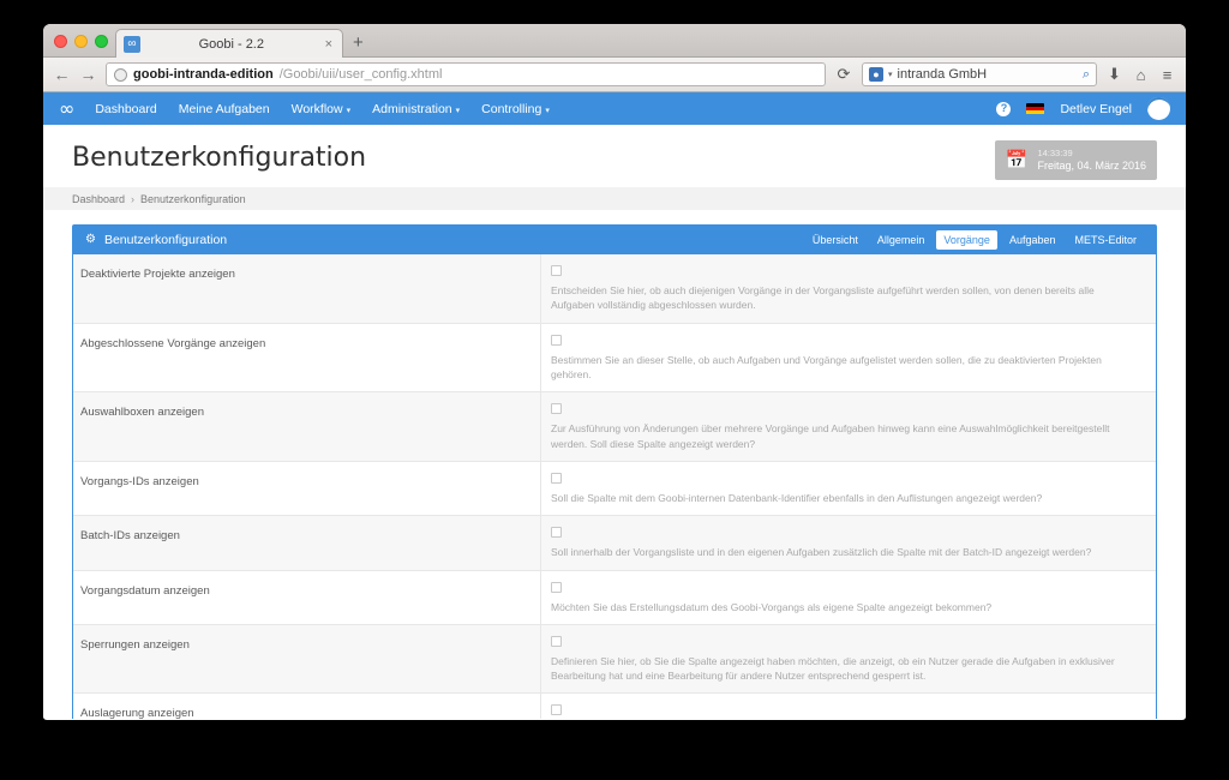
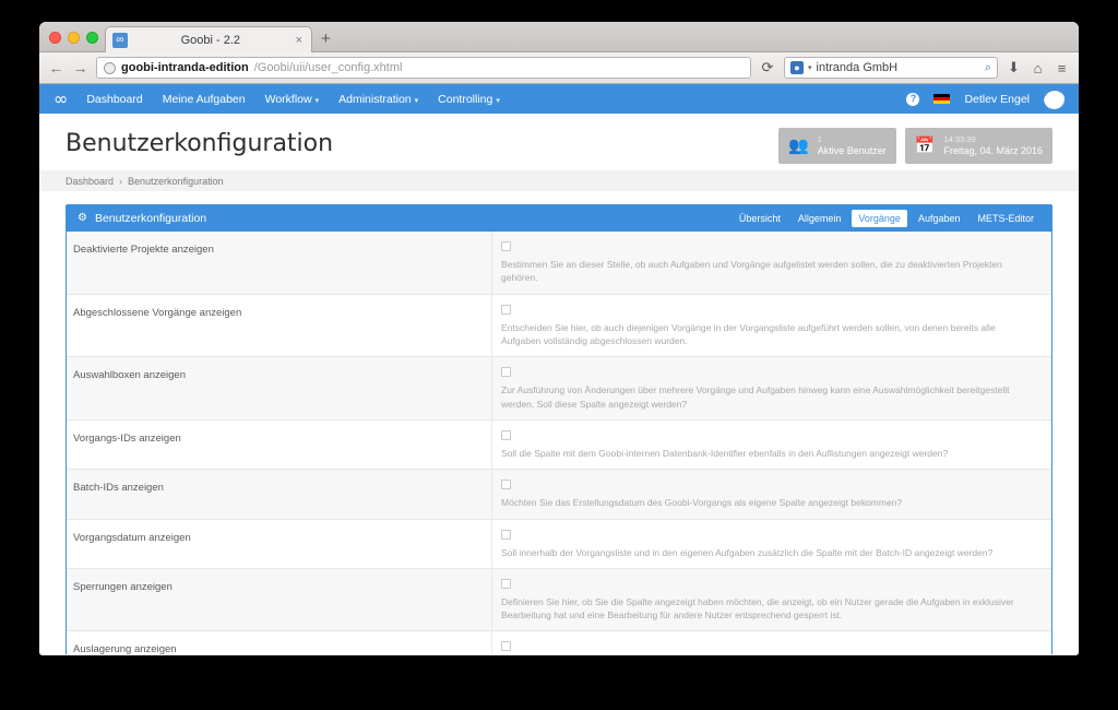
  ∞
  Goobi - 2.2
  ×
  +
  ←
  →
  goobi-intranda-edition
  /Goobi/uii/user_config.xhtml
  ⟳
  ●
  intranda GmbH
  ⌕
  ⬇
  ⌂
  ≡
  ∞
  Dashboard
  Meine Aufgaben
  Workflow
  Administration
  Controlling
  ?
  Detlev Engel
  Benutzerkonfiguration
+ 👥
+ 1
+ Aktive Benutzer
  📅
  14:33:39
  Freitag, 04. März 2016
  Dashboard
  ›
  Benutzerkonfiguration
  ⚙
  Benutzerkonfiguration
  Übersicht
  Allgemein
  Vorgänge
  Aufgaben
  METS-Editor
  Deaktivierte Projekte anzeigen
- Entscheiden Sie hier, ob auch diejenigen Vorgänge in der Vorgangsliste aufgeführt werden sollen, von denen bereits alle Aufgaben vollständig abgeschlossen wurden.
+ Bestimmen Sie an dieser Stelle, ob auch Aufgaben und Vorgänge aufgelistet werden sollen, die zu deaktivierten Projekten gehören.
  Abgeschlossene Vorgänge anzeigen
- Bestimmen Sie an dieser Stelle, ob auch Aufgaben und Vorgänge aufgelistet werden sollen, die zu deaktivierten Projekten gehören.
+ Entscheiden Sie hier, ob auch diejenigen Vorgänge in der Vorgangsliste aufgeführt werden sollen, von denen bereits alle Aufgaben vollständig abgeschlossen wurden.
  Auswahlboxen anzeigen
  Zur Ausführung von Änderungen über mehrere Vorgänge und Aufgaben hinweg kann eine Auswahlmöglichkeit bereitgestellt werden. Soll diese Spalte angezeigt werden?
  Vorgangs-IDs anzeigen
  Soll die Spalte mit dem Goobi-internen Datenbank-Identifier ebenfalls in den Auflistungen angezeigt werden?
  Batch-IDs anzeigen
- Soll innerhalb der Vorgangsliste und in den eigenen Aufgaben zusätzlich die Spalte mit der Batch-ID angezeigt werden?
+ Möchten Sie das Erstellungsdatum des Goobi-Vorgangs als eigene Spalte angezeigt bekommen?
  Vorgangsdatum anzeigen
- Möchten Sie das Erstellungsdatum des Goobi-Vorgangs als eigene Spalte angezeigt bekommen?
+ Soll innerhalb der Vorgangsliste und in den eigenen Aufgaben zusätzlich die Spalte mit der Batch-ID angezeigt werden?
  Sperrungen anzeigen
  Definieren Sie hier, ob Sie die Spalte angezeigt haben möchten, die anzeigt, ob ein Nutzer gerade die Aufgaben in exklusiver Bearbeitung hat und eine Bearbeitung für andere Nutzer entsprechend gesperrt ist.
  Auslagerung anzeigen
